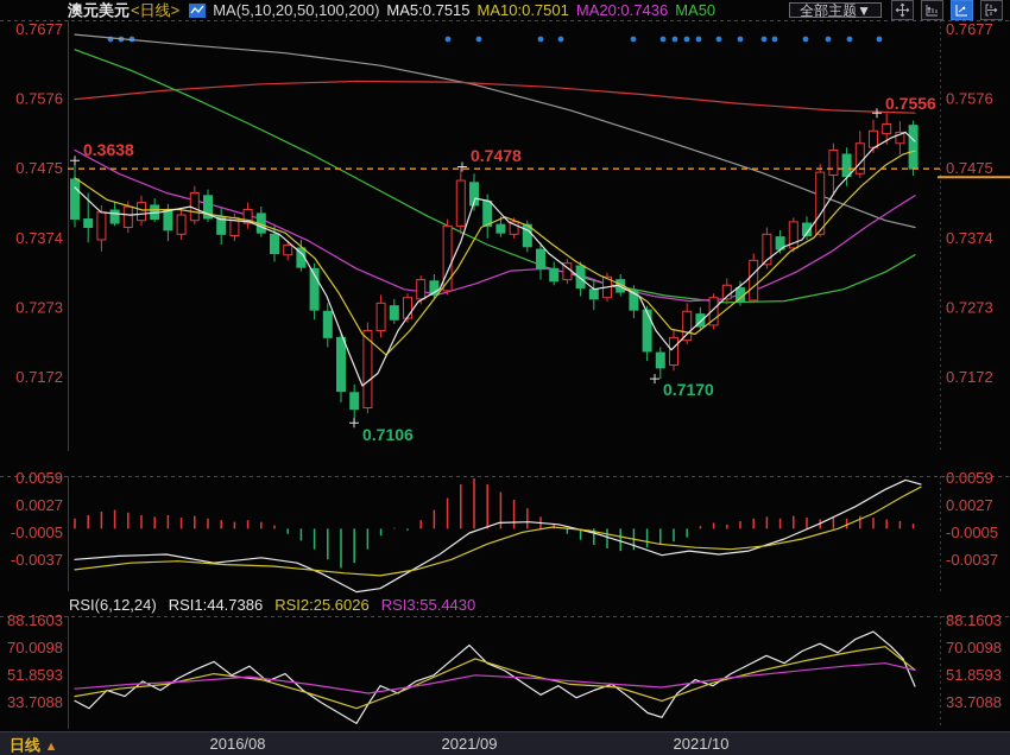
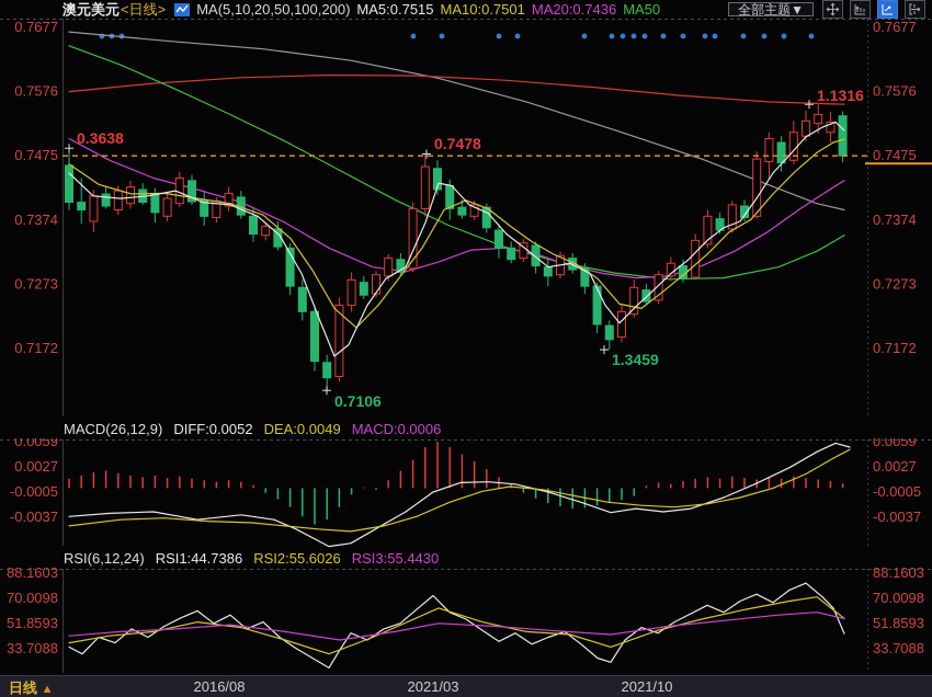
  0.3638
  0.7478
- 0.7556
+ 1.1316
- 0.7170
+ 1.3459
  0.7106
  0.7677
  0.7677
  0.7576
  0.7576
  0.7475
  0.7475
  0.7374
  0.7374
  0.7273
  0.7273
  0.7172
  0.7172
  0.0059
  0.0059
  0.0027
  0.0027
  -0.0005
  -0.0005
  -0.0037
  -0.0037
  88.1603
  88.1603
  70.0098
  70.0098
  51.8593
  51.8593
  33.7088
  33.7088
  澳元美元
  <日线>
  MA(5,10,20,50,100,200)
  MA5:0.7515
  MA10:0.7501
  MA20:0.7436
  MA50
  全部主题▼
+ MACD(26,12,9)
+ DIFF:0.0052
+ DEA:0.0049
+ MACD:0.0006
  RSI(6,12,24)
  RSI1:44.7386
- RSI2:25.6026
+ RSI2:55.6026
  RSI3:55.4430
  日线 ▲
  2016/08
- 2021/09
+ 2021/03
  2021/10
